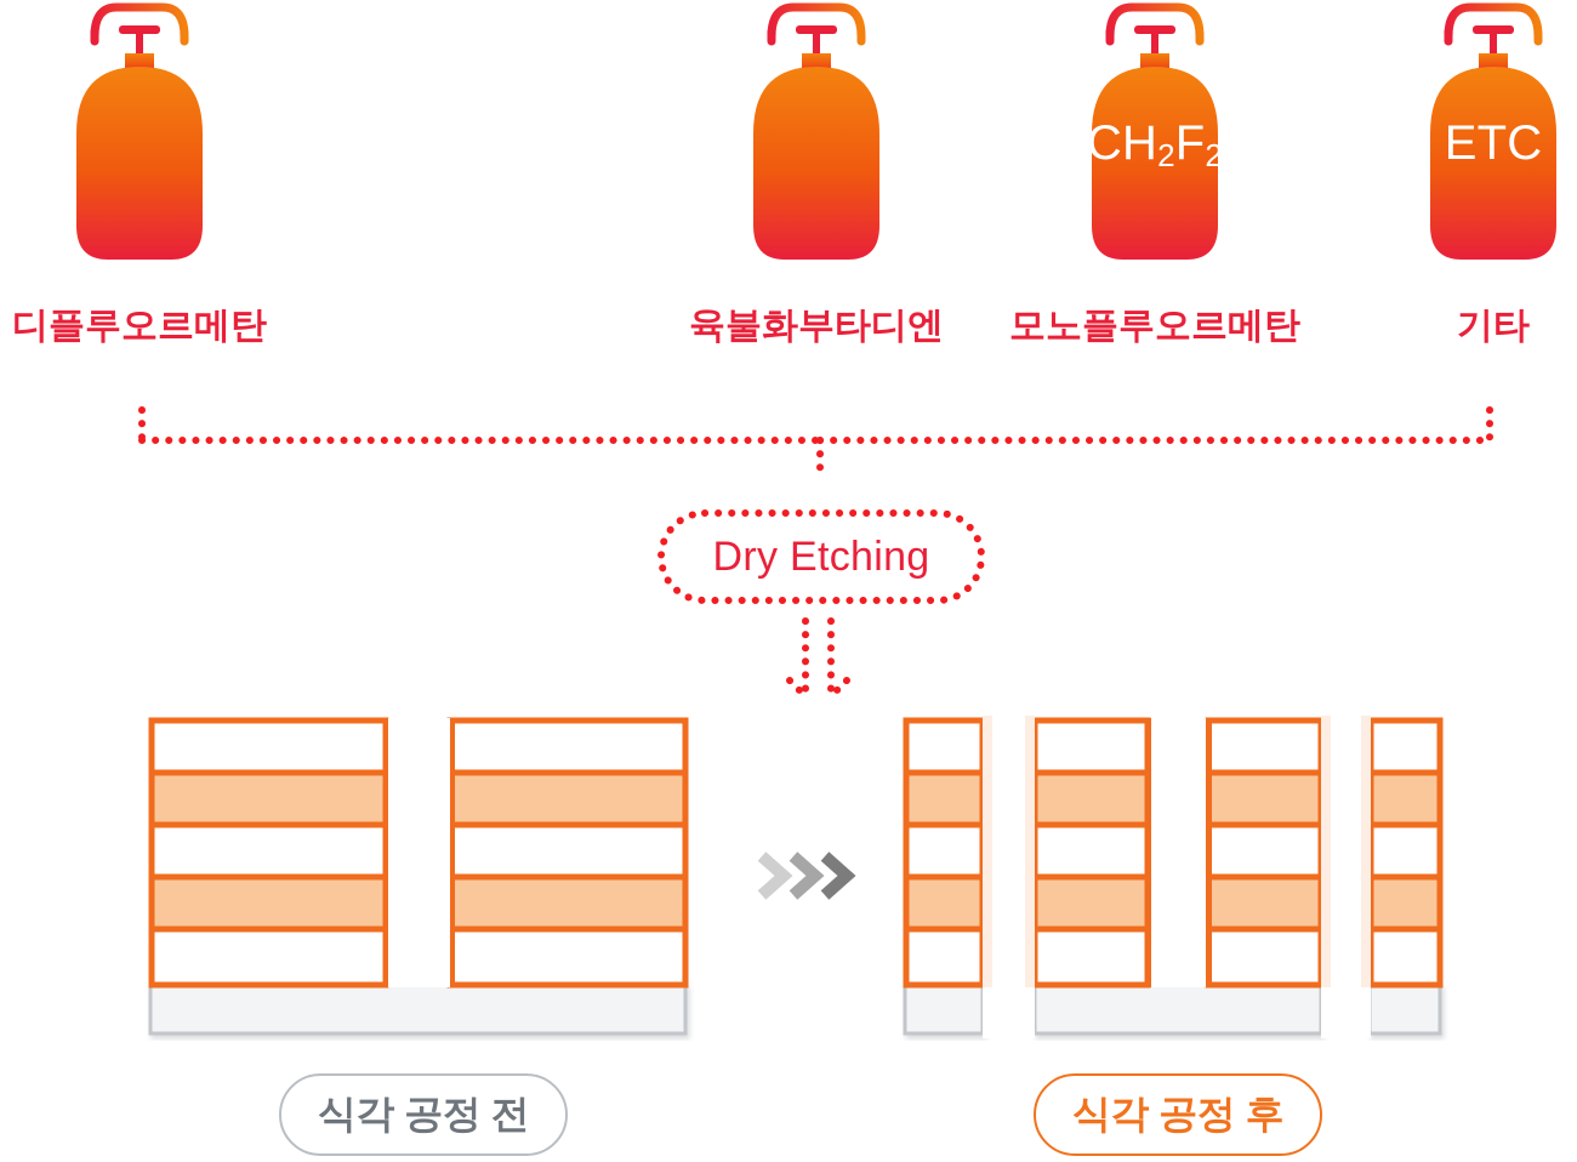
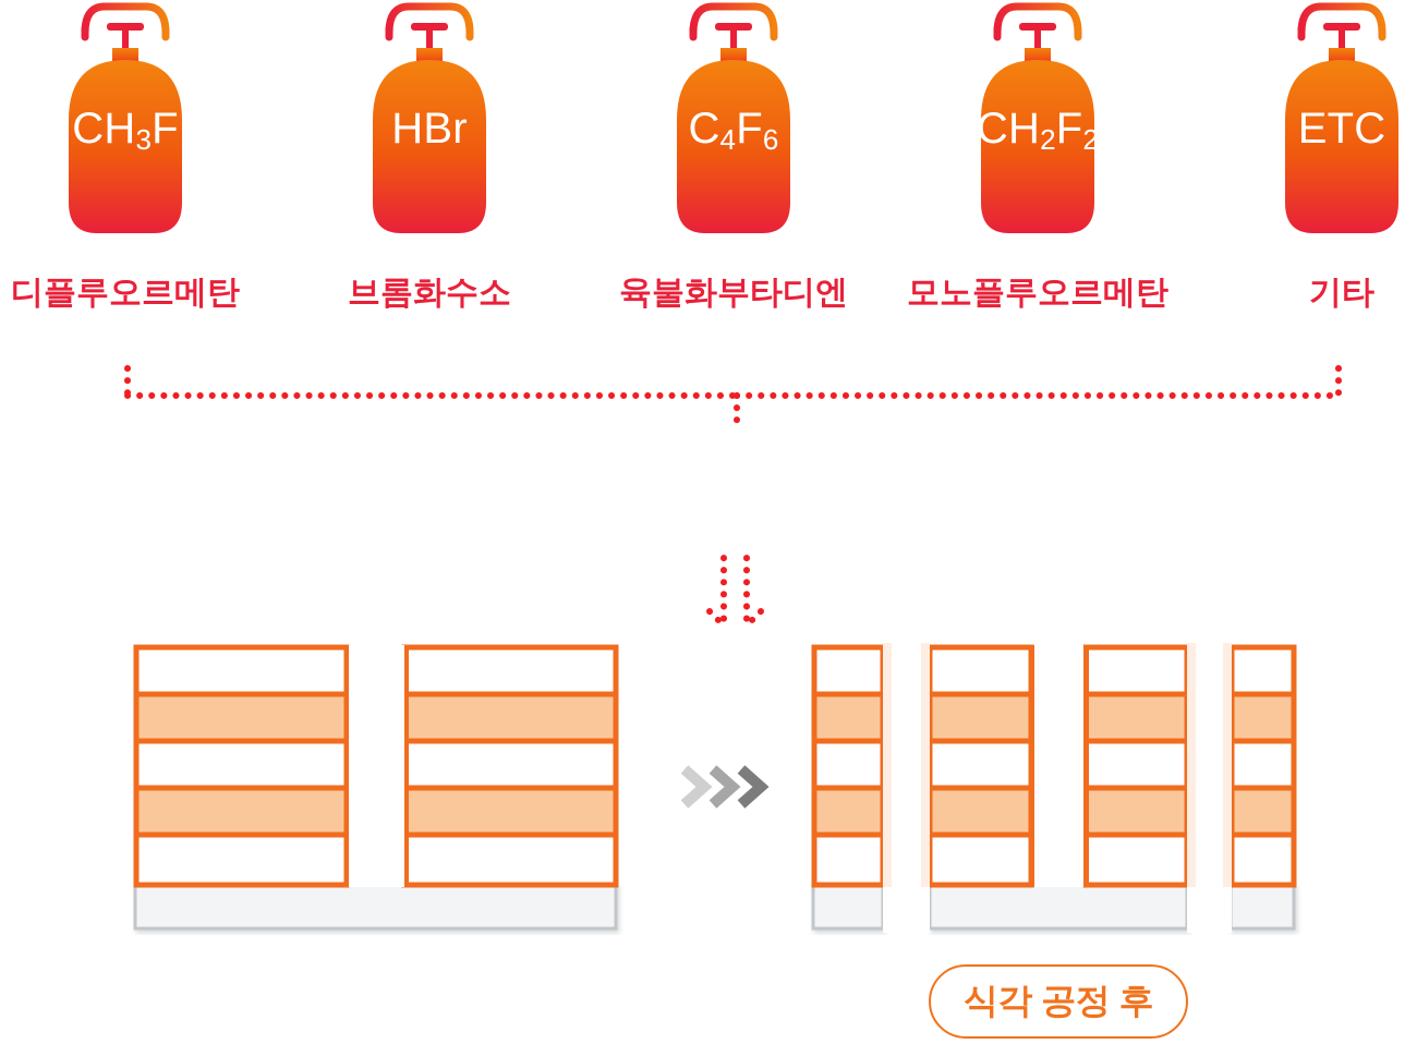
+ CH3F
  디플루오르메탄
+ HBr
+ 브롬화수소
+ C4F6
  육불화부타디엔
  CH2F2
  모노플루오르메탄
  ETC
  기타
- Dry Etching
- 식각 공정 전
  식각 공정 후
